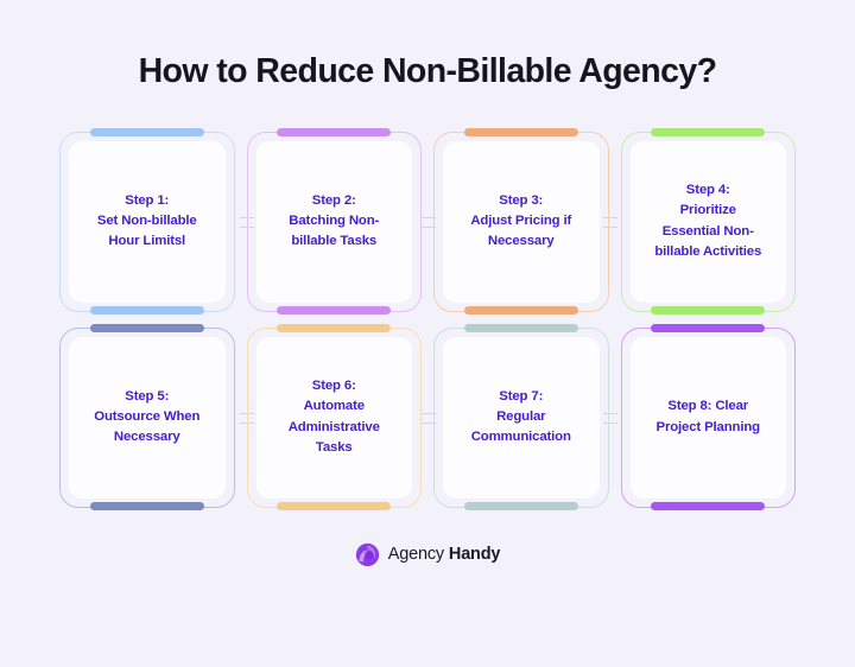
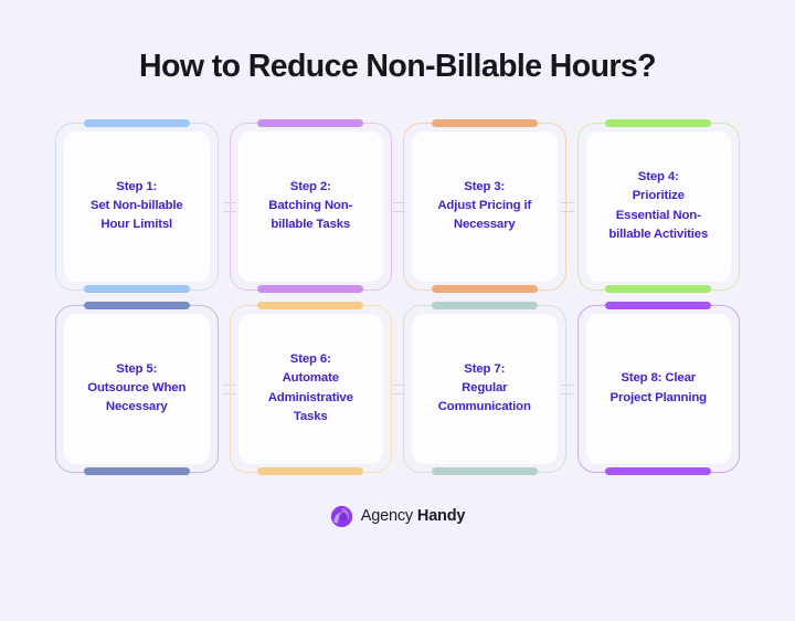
- How to Reduce Non-Billable Agency?
+ How to Reduce Non-Billable Hours?
  Step 1:
  Set Non-billable
  Hour Limitsl
  Step 2:
  Batching Non-
  billable Tasks
  Step 3:
  Adjust Pricing if
  Necessary
  Step 4:
  Prioritize
  Essential Non-
  billable Activities
  Step 5:
  Outsource When
  Necessary
  Step 6:
  Automate
  Administrative
  Tasks
  Step 7:
  Regular
  Communication
  Step 8: Clear
  Project Planning
  Agency
  Handy
